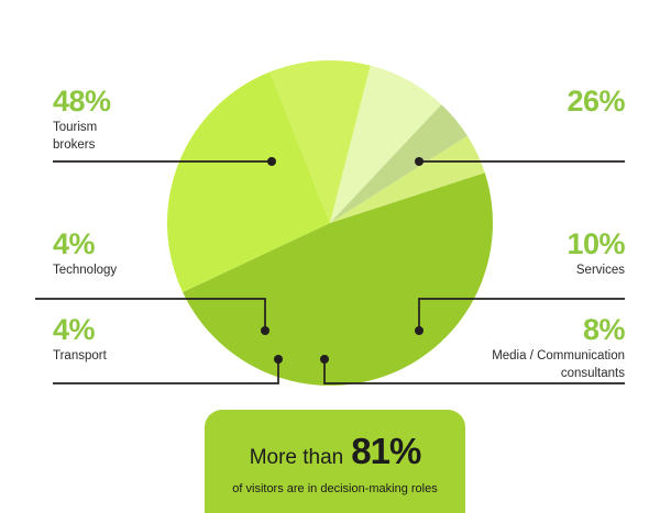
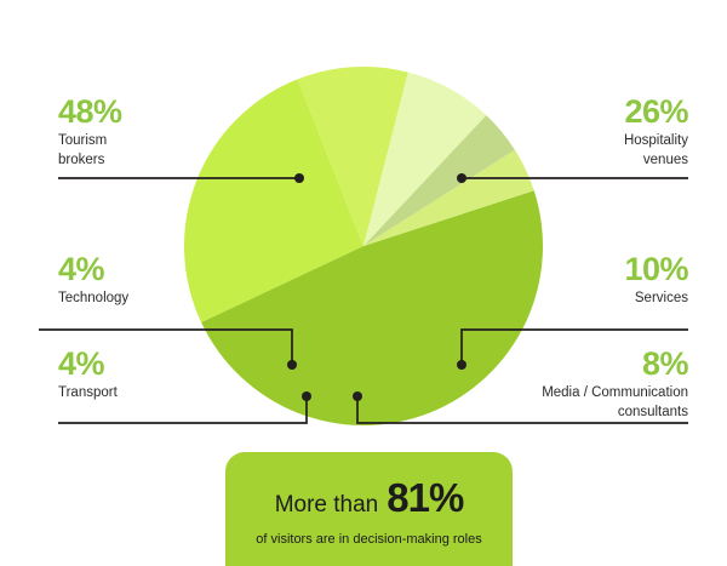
  48%
  Tourism
  brokers
  26%
+ Hospitality
+ venues
  4%
  Technology
  10%
  Services
  4%
  Transport
  8%
  Media / Communication
  consultants
  More than
  81%
  of visitors are in decision-making roles
